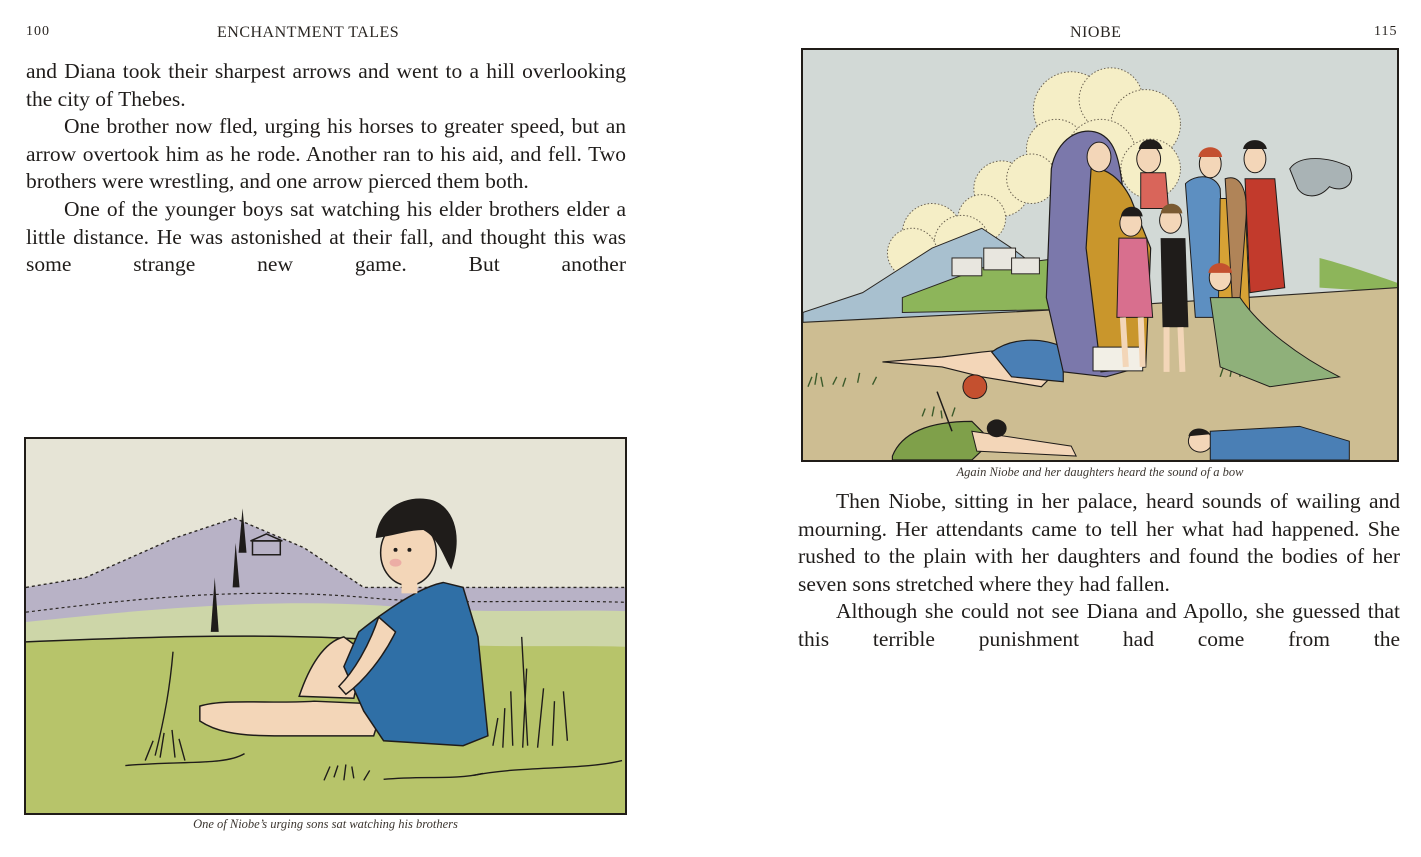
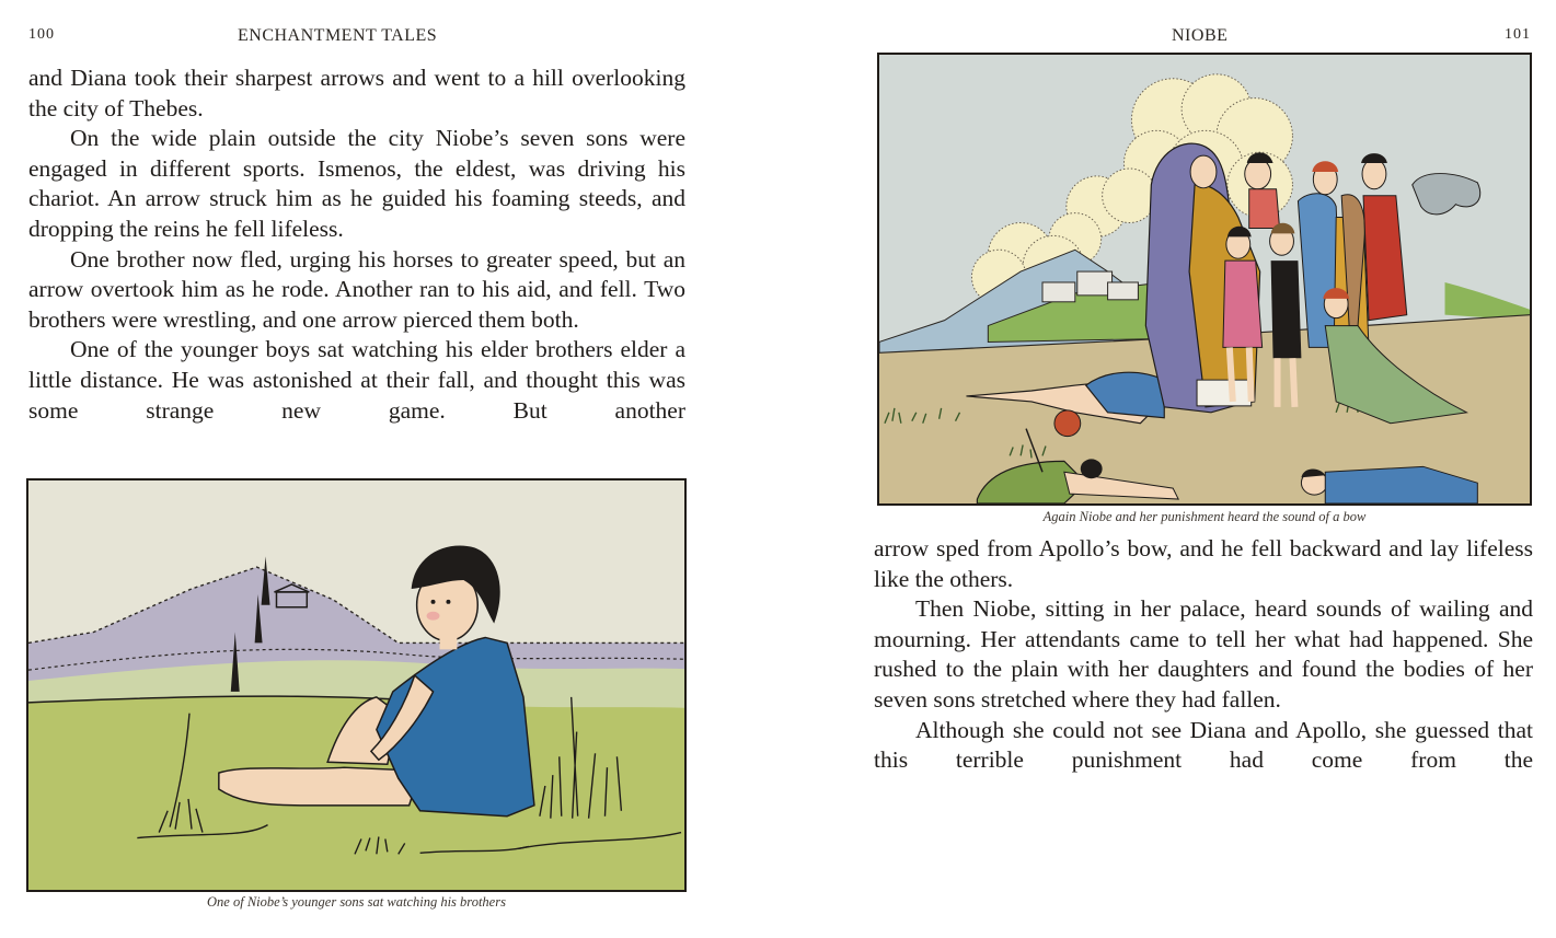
  100
  ENCHANTMENT TALES
  and Diana took their sharpest arrows and went to a hill overlooking the city of Thebes.
+ On the wide plain outside the city Niobe’s seven sons were engaged in different sports. Ismenos, the eldest, was driving his chariot. An arrow struck him as he guided his foaming steeds, and dropping the reins he fell lifeless.
  One brother now fled, urging his horses to greater speed, but an arrow overtook him as he rode. Another ran to his aid, and fell. Two brothers were wrestling, and one arrow pierced them both.
  One of the younger boys sat watching his elder brothers elder a little distance. He was astonished at their fall, and thought this was some strange new game. But another
- One of Niobe’s urging sons sat watching his brothers
+ One of Niobe’s younger sons sat watching his brothers
  NIOBE
- 115
+ 101
- Again Niobe and her daughters heard the sound of a bow
+ Again Niobe and her punishment heard the sound of a bow
+ arrow sped from Apollo’s bow, and he fell backward and lay lifeless like the others.
  Then Niobe, sitting in her palace, heard sounds of wailing and mourning. Her attendants came to tell her what had happened. She rushed to the plain with her daughters and found the bodies of her seven sons stretched where they had fallen.
  Although she could not see Diana and Apollo, she guessed that this terrible punishment had come from the
